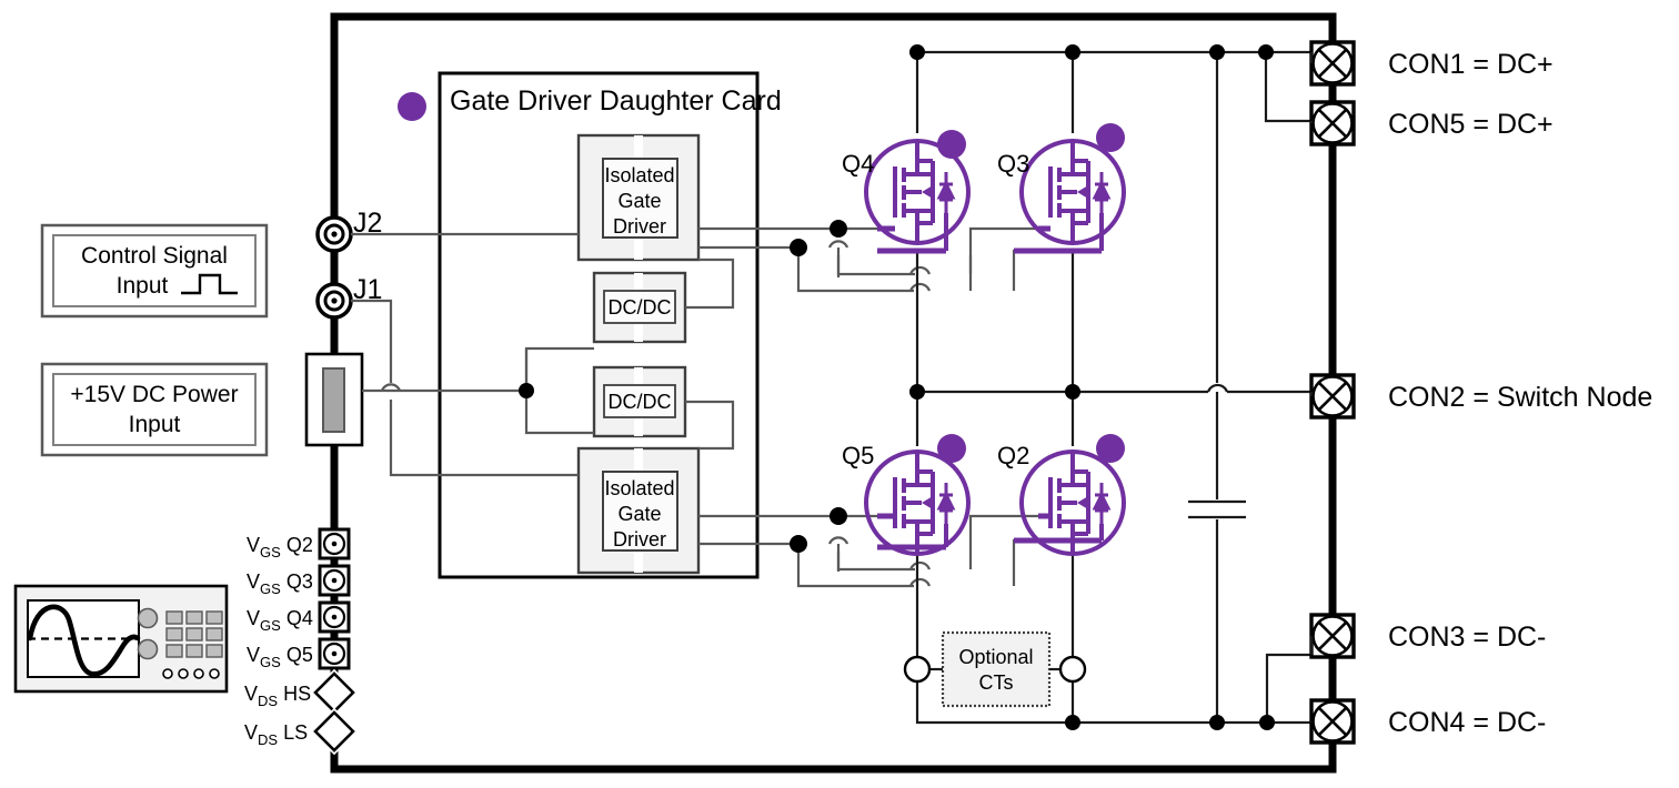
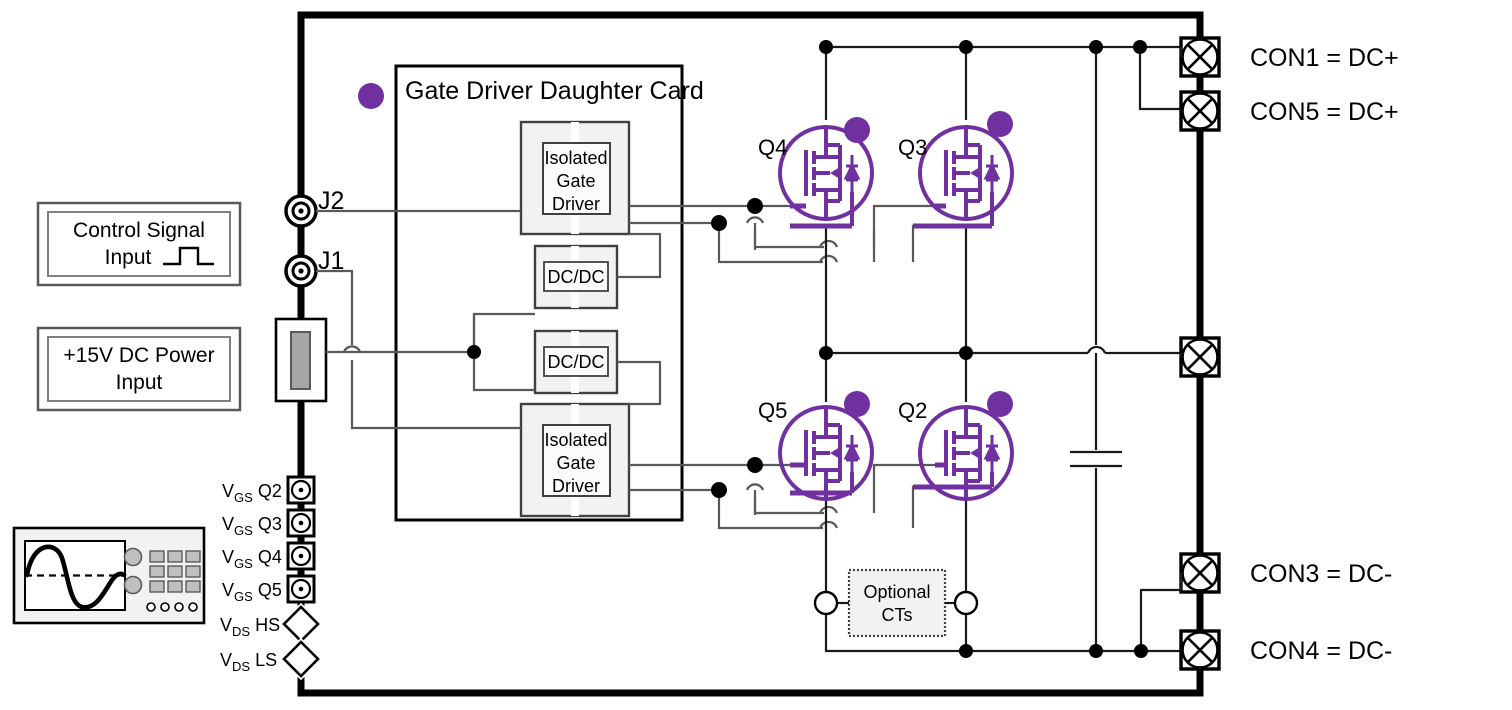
  Control Signal
  Input
  +15V DC Power
  Input
  J2
  J1
  VGS Q2
  VGS Q3
  VGS Q4
  VGS Q5
  VDS HS
  VDS LS
  Gate Driver Daughter Card
  Isolated
  Gate
  Driver
  DC/DC
  DC/DC
  Isolated
  Gate
  Driver
  Optional
  CTs
  Q4
  Q3
  Q5
  Q2
  CON1 = DC+
  CON5 = DC+
- CON2 = Switch Node
  CON3 = DC-
  CON4 = DC-
